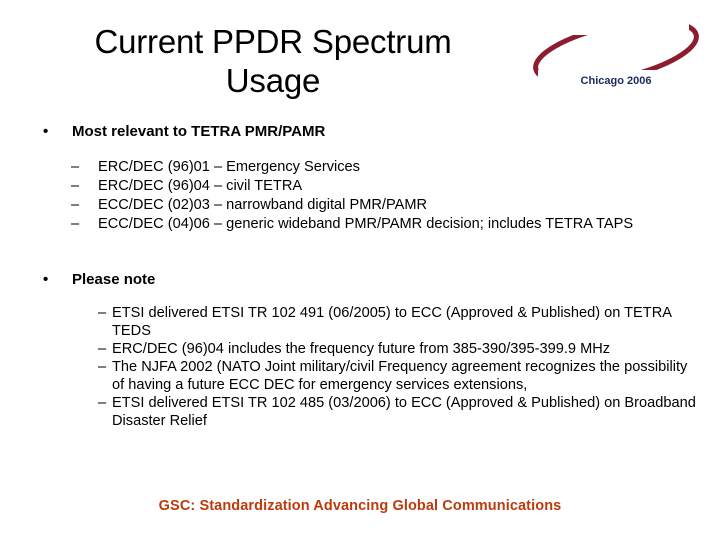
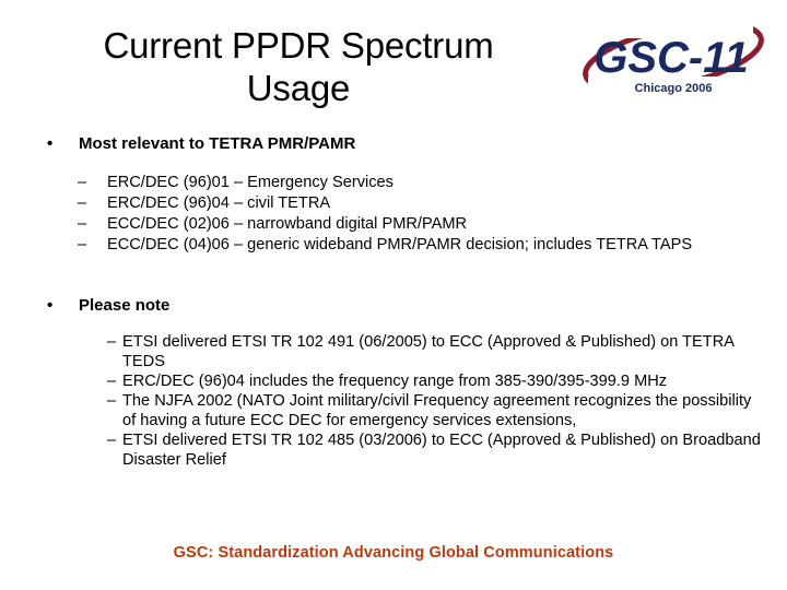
  Current PPDR Spectrum
  Usage
+ GSC-11
  Chicago 2006
  •
  Most relevant to TETRA PMR/PAMR
  –
  ERC/DEC (96)01 – Emergency Services
  –
  ERC/DEC (96)04 – civil TETRA
  –
- ECC/DEC (02)03 – narrowband digital PMR/PAMR
+ ECC/DEC (02)06 – narrowband digital PMR/PAMR
  –
  ECC/DEC (04)06 – generic wideband PMR/PAMR decision; includes TETRA TAPS
  •
  Please note
  –
  ETSI delivered ETSI TR 102 491 (06/2005) to ECC (Approved & Published) on TETRA TEDS
  –
- ERC/DEC (96)04 includes the frequency future from 385-390/395-399.9 MHz
+ ERC/DEC (96)04 includes the frequency range from 385-390/395-399.9 MHz
  –
  The NJFA 2002 (NATO Joint military/civil Frequency agreement recognizes the possibility of having a future ECC DEC for emergency services extensions,
  –
  ETSI delivered ETSI TR 102 485 (03/2006) to ECC (Approved & Published) on Broadband Disaster Relief
  GSC: Standardization Advancing Global Communications
